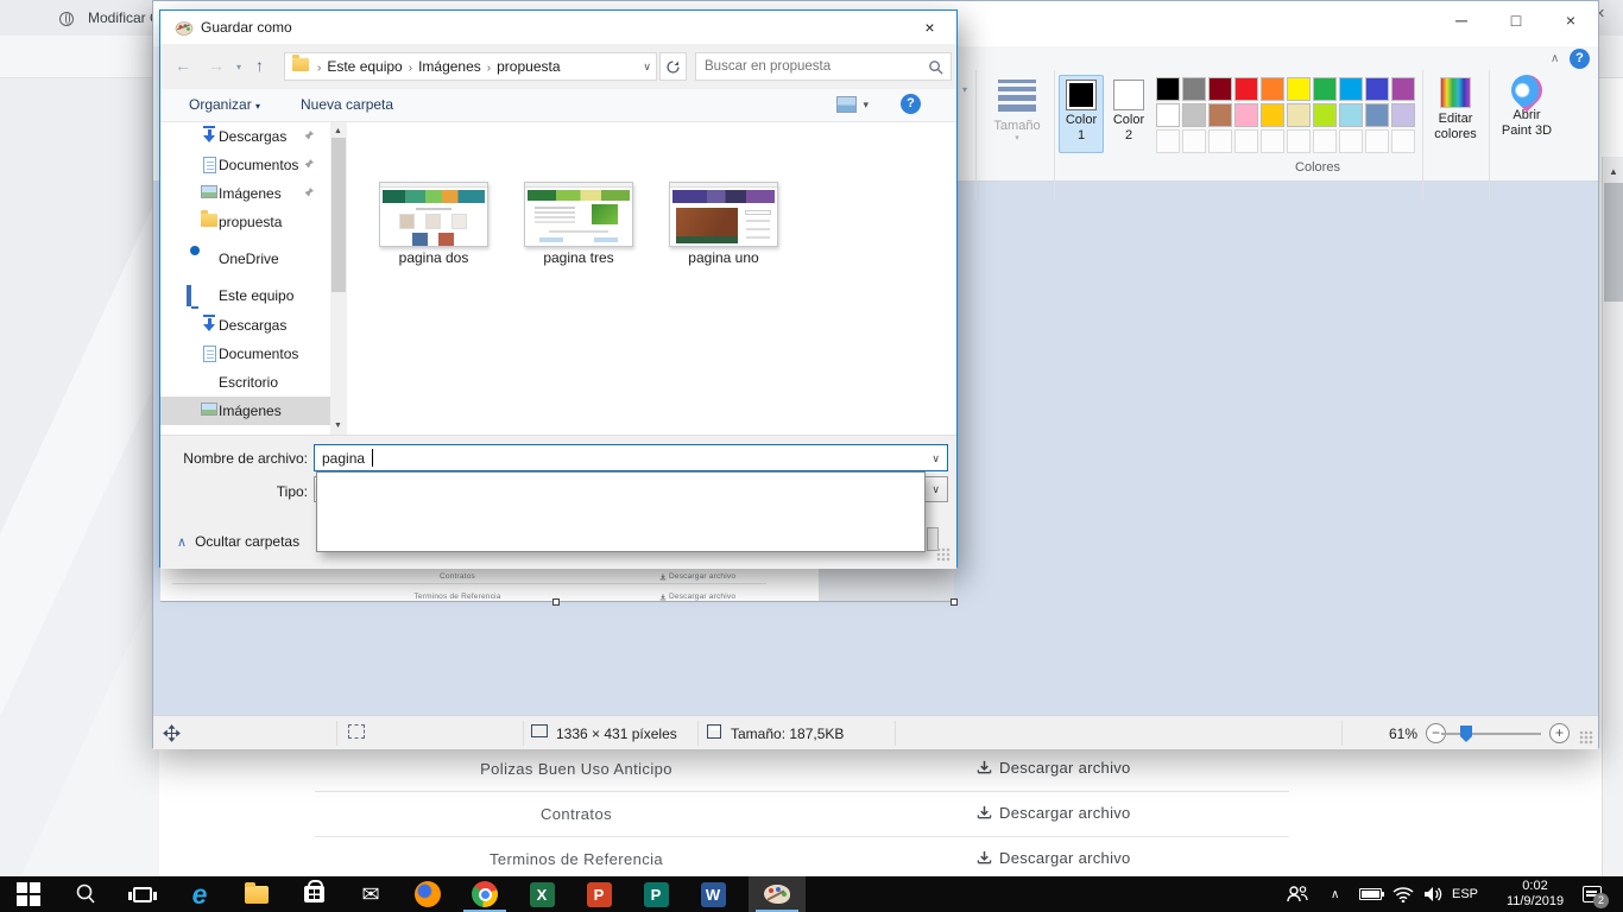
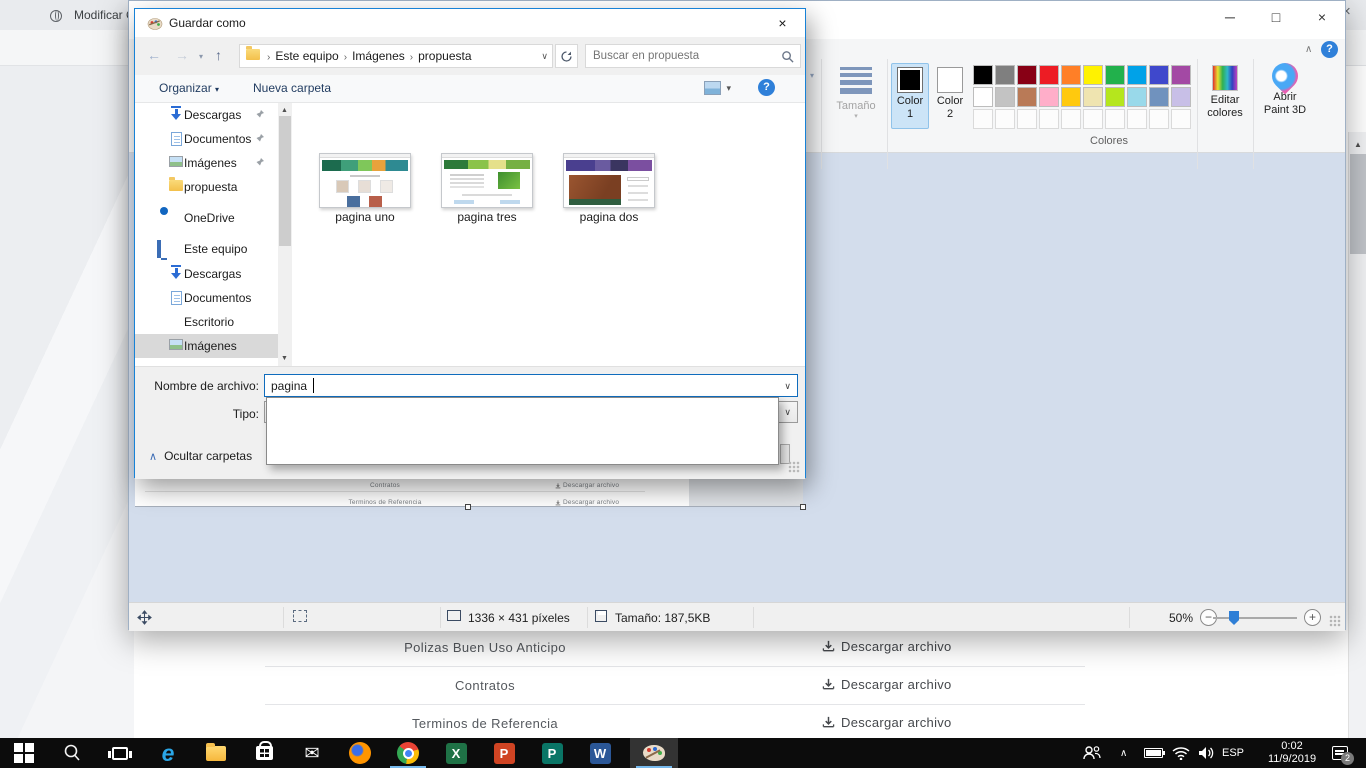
  ×
  Polizas Buen Uso Anticipo
  Descargar archivo
  Contratos
  Descargar archivo
  Terminos de Referencia
  Descargar archivo
  ▲
  ─
  □
  ×
  ∧
  ?
  ▾
  Tamaño
  Color
  1
  Color
  2
  Editar
  colores
  Abrir
  Paint 3D
  Colores
  1336 × 431 píxeles
  Tamaño: 187,5KB
- 61%
+ 50%
  −
  +
  Guardar como
  ×
  ←
  →
  ▾
  ↑
  › Este equipo › Imágenes › propuesta
  ∨
  Buscar en propuesta
  Organizar ▾
  Nueva carpeta
  ▾
  ?
  Descargas
  Documentos
  Imágenes
  propuesta
  OneDrive
  Este equipo
  Descargas
  Documentos
  Escritorio
  Imágenes
- pagina dos
+ pagina uno
  pagina tres
- pagina uno
+ pagina dos
  Nombre de archivo:
  pagina
  ∨
  Tipo:
  ∨
  ∧ Ocultar carpetas
  e
  ✉
  X
  P
  P
  W
  ∧
  ESP
  0:02
  11/9/2019
  2
